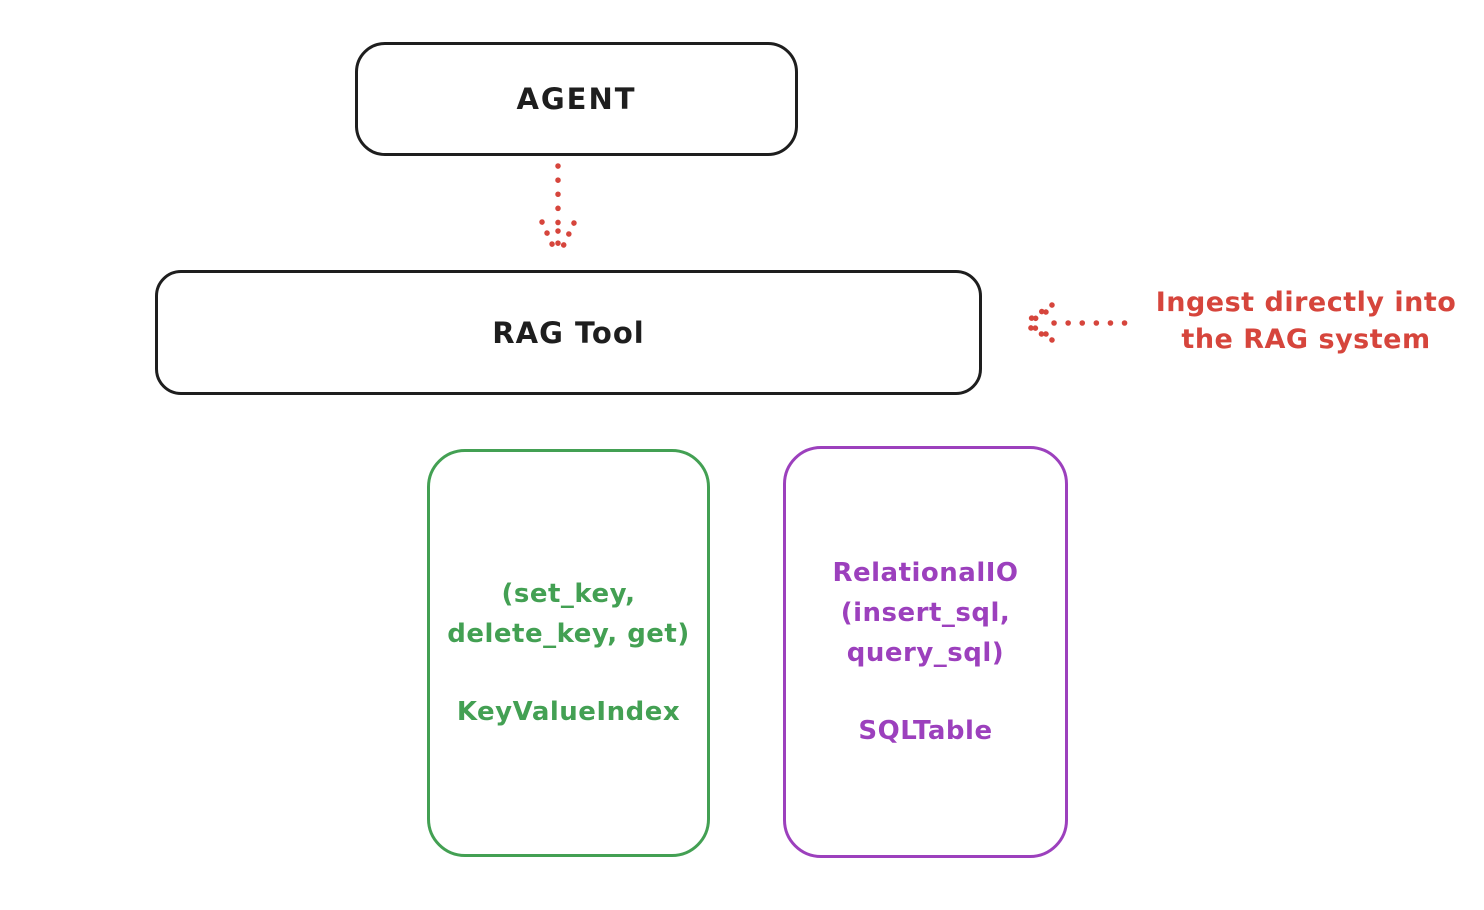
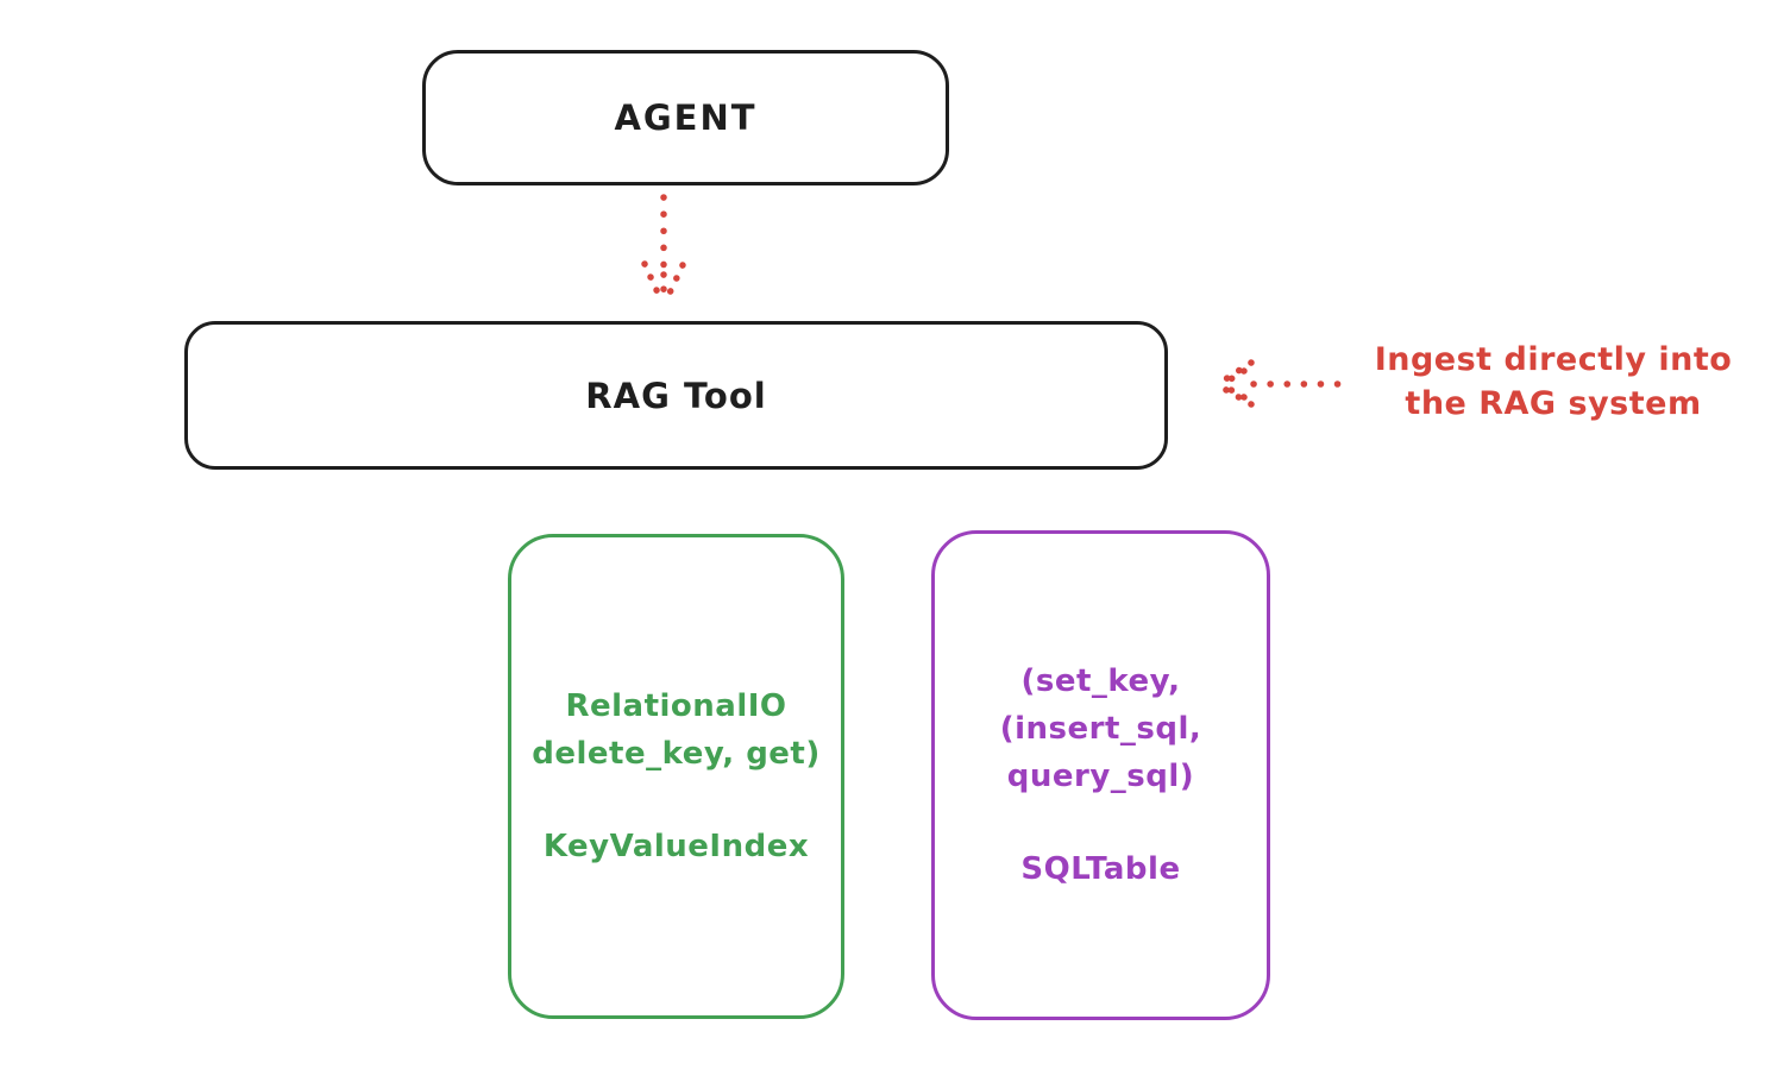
  AGENT
  RAG Tool
  Ingest directly into
  the RAG system
- (set_key,
+ RelationalIO
  delete_key, get)
  KeyValueIndex
- RelationalIO
+ (set_key,
  (insert_sql,
  query_sql)
  SQLTable
